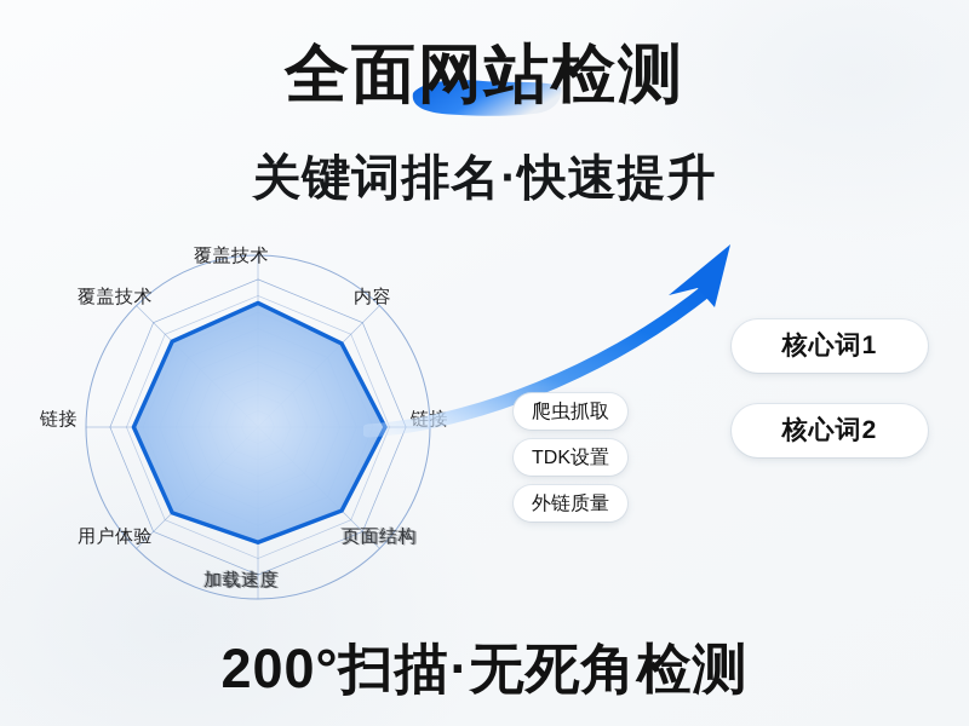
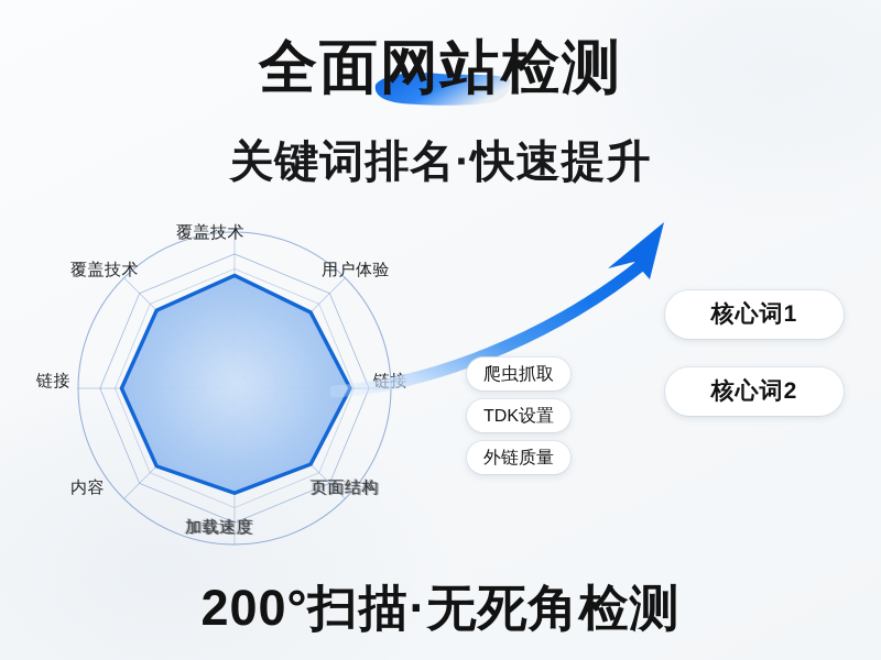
  全面网站检测
  关键词排名·快速提升
  覆盖技术
- 内容
+ 用户体验
  页面结构
  加载速度
- 用户体验
+ 内容
  链接
  覆盖技术
  爬虫抓取
  TDK设置
  外链质量
  核心词1
  核心词2
  200°扫描·无死角检测
